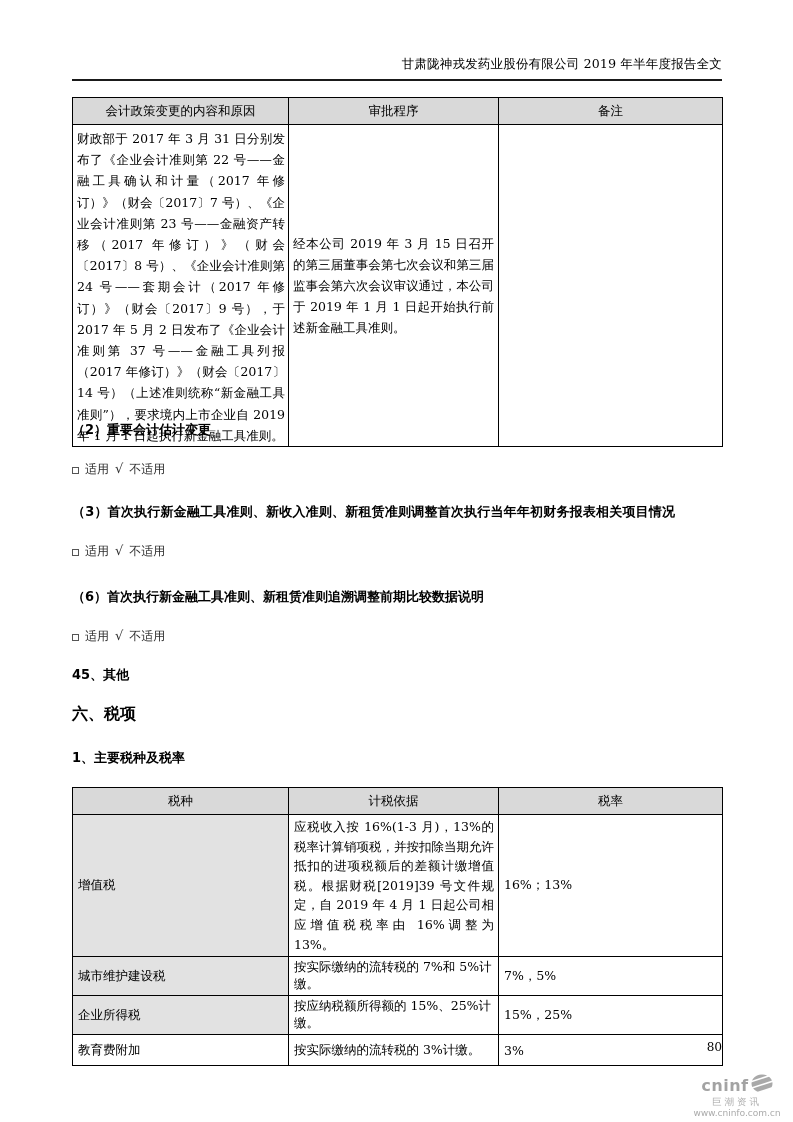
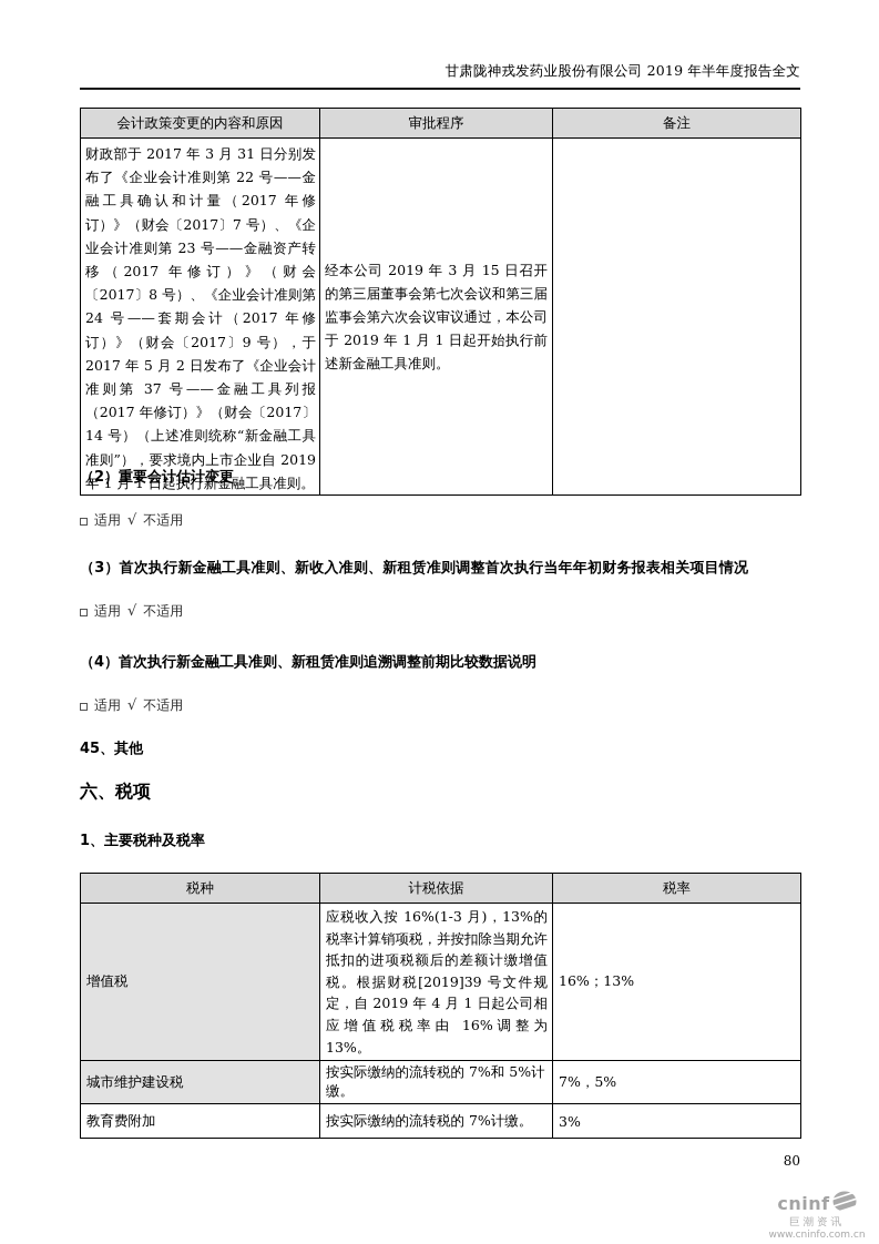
  甘肃陇神戎发药业股份有限公司 2019 年半年度报告全文
  会计政策变更的内容和原因	审批程序	备注
  财政部于 2017 年 3 月 31 日分别发布了《企业会计准则第 22 号——金融工具确认和计量（2017 年修订）》（财会〔2017〕7 号）、《企业会计准则第 23 号——金融资产转移（2017 年修订）》（财会〔2017〕8 号）、《企业会计准则第 24 号——套期会计（2017 年修订）》（财会〔2017〕9 号），于 2017 年 5 月 2 日发布了《企业会计准则第 37 号——金融工具列报（2017 年修订）》（财会〔2017〕14 号）（上述准则统称“新金融工具准则”），要求境内上市企业自 2019 年 1 月 1 日起执行新金融工具准则。	经本公司 2019 年 3 月 15 日召开的第三届董事会第七次会议和第三届监事会第六次会议审议通过，本公司于 2019 年 1 月 1 日起开始执行前述新金融工具准则。
  （2）重要会计估计变更
  适用
  √
  不适用
  （3）首次执行新金融工具准则、新收入准则、新租赁准则调整首次执行当年年初财务报表相关项目情况
  适用
  √
  不适用
- （6）首次执行新金融工具准则、新租赁准则追溯调整前期比较数据说明
+ （4）首次执行新金融工具准则、新租赁准则追溯调整前期比较数据说明
  适用
  √
  不适用
  45、其他
  六、税项
  1、主要税种及税率
  税种	计税依据	税率
  增值税	应税收入按 16%(1-3 月)，13%的税率计算销项税，并按扣除当期允许抵扣的进项税额后的差额计缴增值税。根据财税[2019]39 号文件规定，自 2019 年 4 月 1 日起公司相应增值税税率由 16%调整为 13%。	16%；13%
  城市维护建设税	按实际缴纳的流转税的 7%和 5%计缴。	7%，5%
- 企业所得税	按应纳税额所得额的 15%、25%计缴。	15%，25%
- 教育费附加	按实际缴纳的流转税的 3%计缴。	3%
+ 教育费附加	按实际缴纳的流转税的 7%计缴。	3%
  80
  cninf
  巨潮资讯
  www.cninfo.com.cn
